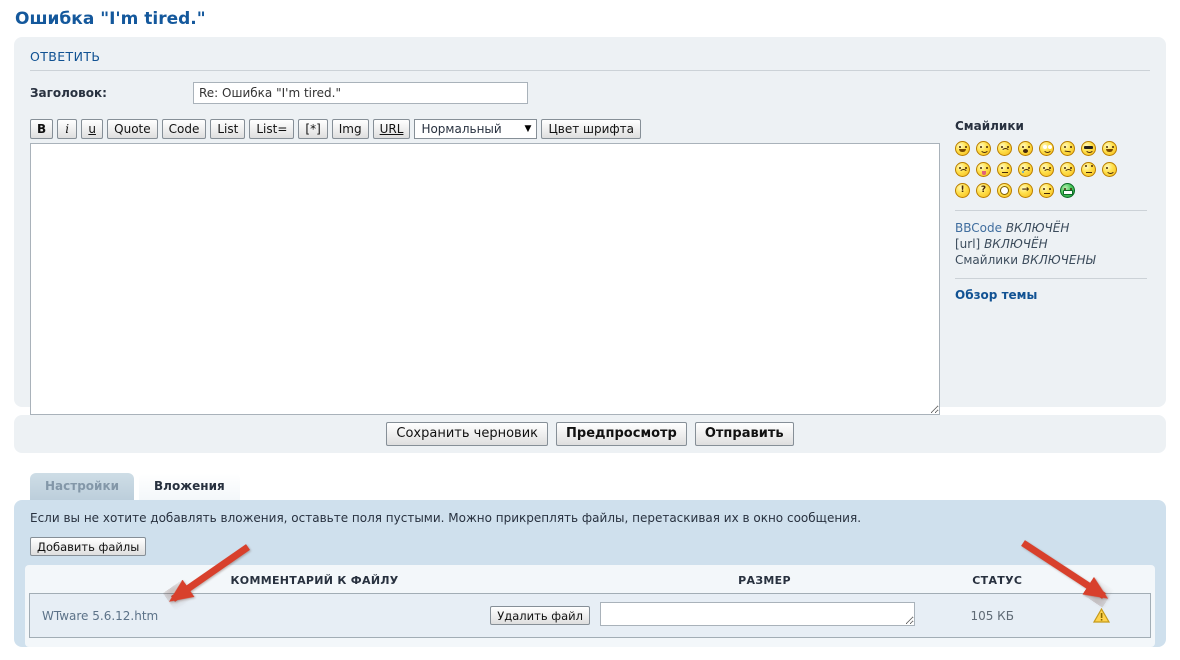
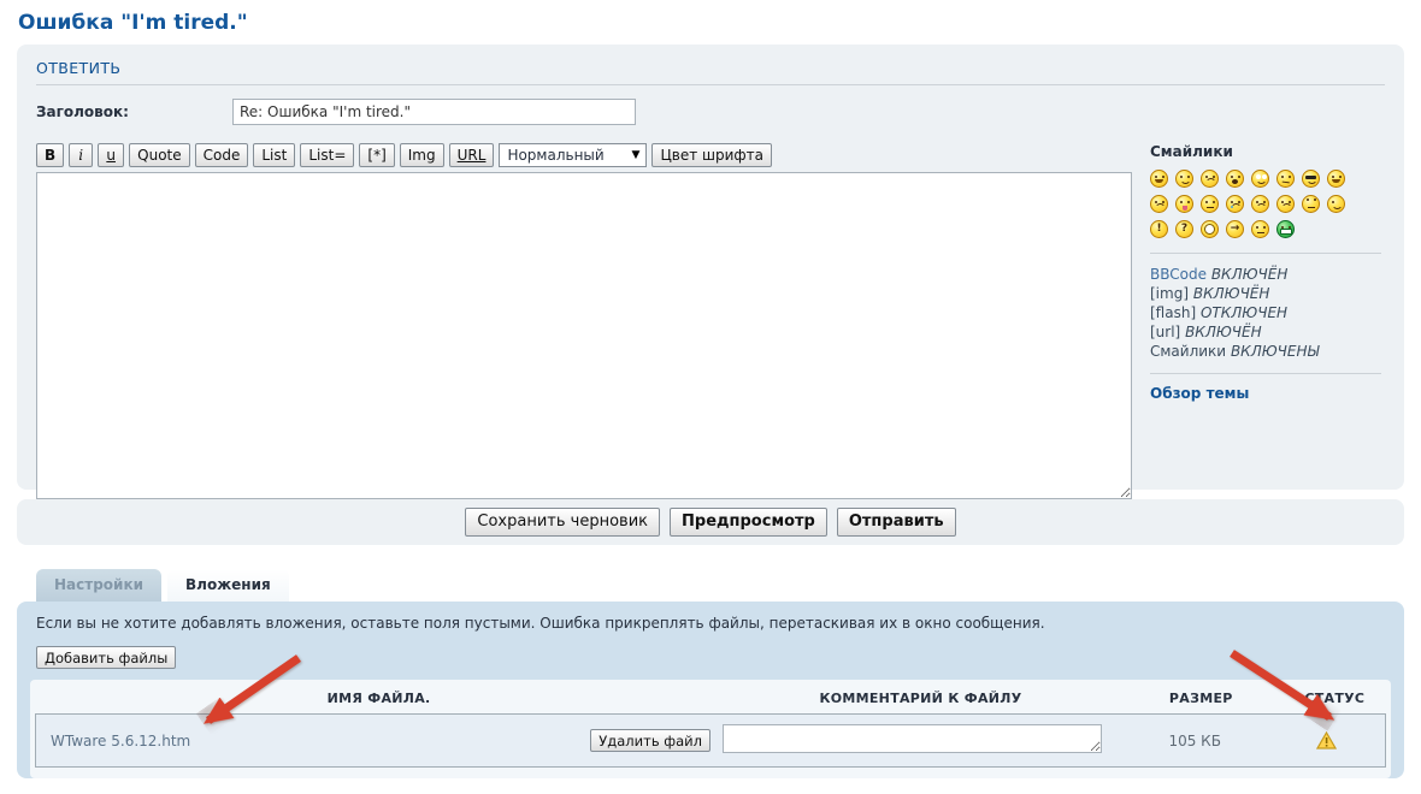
  Ошибка "I'm tired."
  ОТВЕТИТЬ
  Заголовок:
  Re: Ошибка "I'm tired."
  B
  i
  u
  Quote
  Code
  List
  List=
  [*]
  Img
  URL
  Нормальный
  ▼
  Цвет шрифта
  Смайлики
  BBCode ВКЛЮЧЁН
+ [img] ВКЛЮЧЁН
+ [flash] ОТКЛЮЧЕН
  [url] ВКЛЮЧЁН
  Смайлики ВКЛЮЧЕНЫ
  Обзор темы
  Сохранить черновик
  Предпросмотр
  Отправить
  Настройки
  Вложения
- Если вы не хотите добавлять вложения, оставьте поля пустыми. Можно прикреплять файлы, перетаскивая их в окно сообщения.
+ Если вы не хотите добавлять вложения, оставьте поля пустыми. Ошибка прикреплять файлы, перетаскивая их в окно сообщения.
  Добавить файлы
+ ИМЯ ФАЙЛА.
  КОММЕНТАРИЙ К ФАЙЛУ
  РАЗМЕР
  СТАТУС
  WTware 5.6.12.htm
  Удалить файл
  105 КБ
